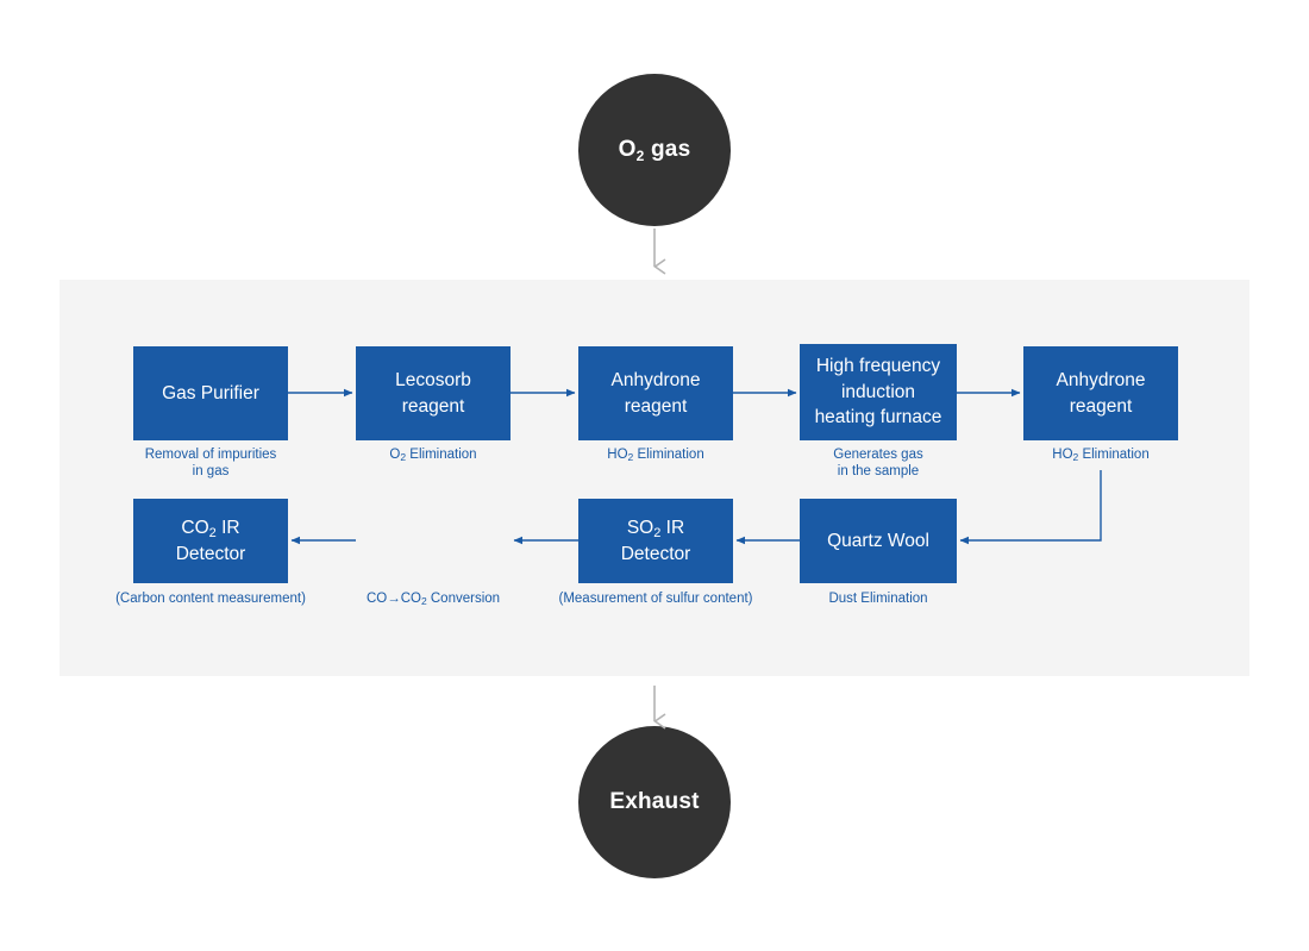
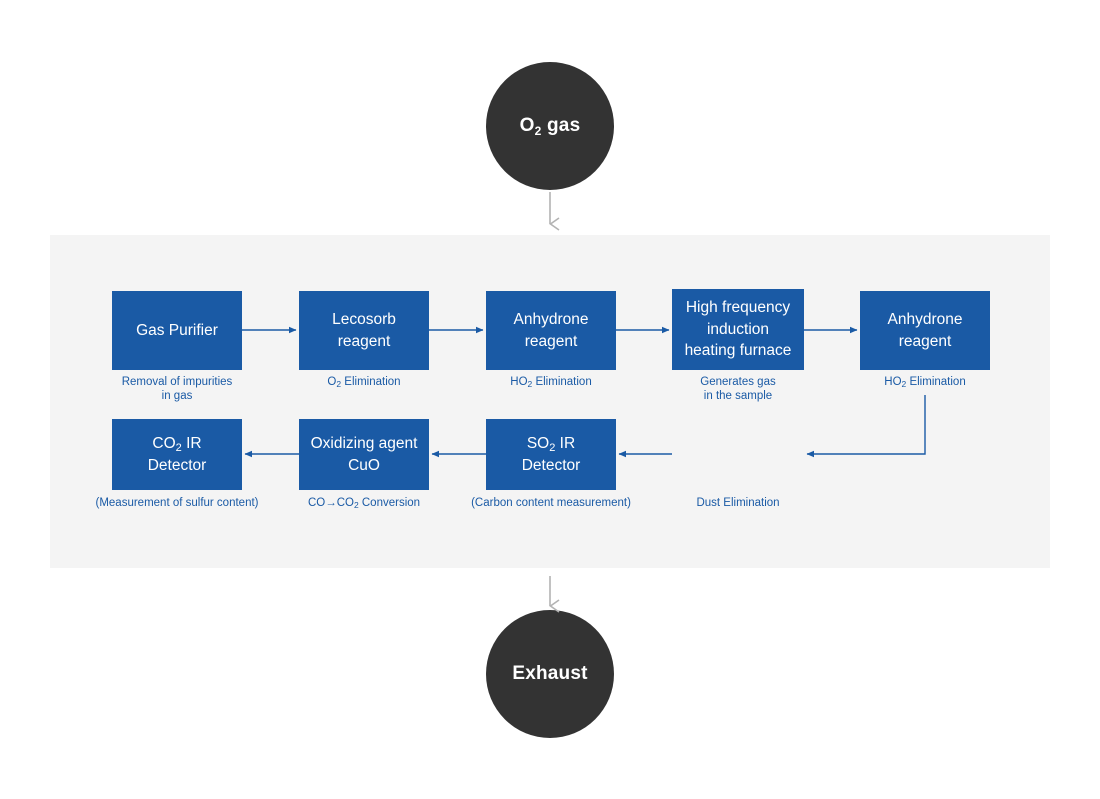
  O2 gas
  Gas Purifier
  Removal of impurities
  in gas
  Lecosorb
  reagent
  O2 Elimination
  Anhydrone
  reagent
  HO2 Elimination
  High frequency
  induction
  heating furnace
  Generates gas
  in the sample
  Anhydrone
  reagent
  HO2 Elimination
  CO2 IR
  Detector
- (Carbon content measurement)
+ (Measurement of sulfur content)
+ Oxidizing agent
+ CuO
  CO→CO2 Conversion
  SO2 IR
  Detector
- (Measurement of sulfur content)
+ (Carbon content measurement)
- Quartz Wool
  Dust Elimination
  Exhaust
